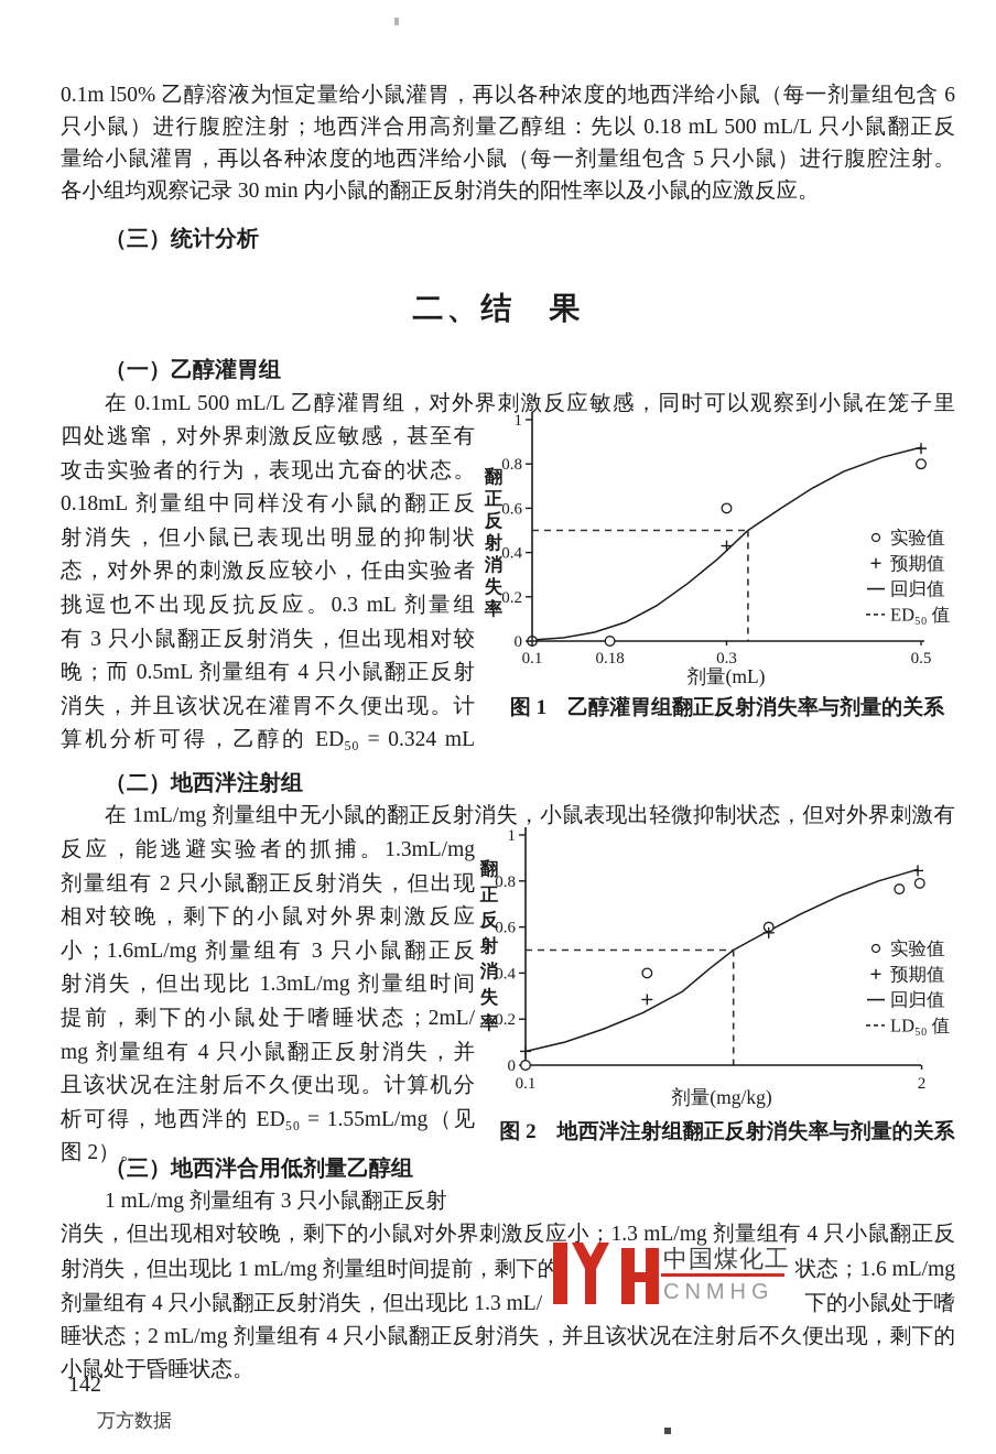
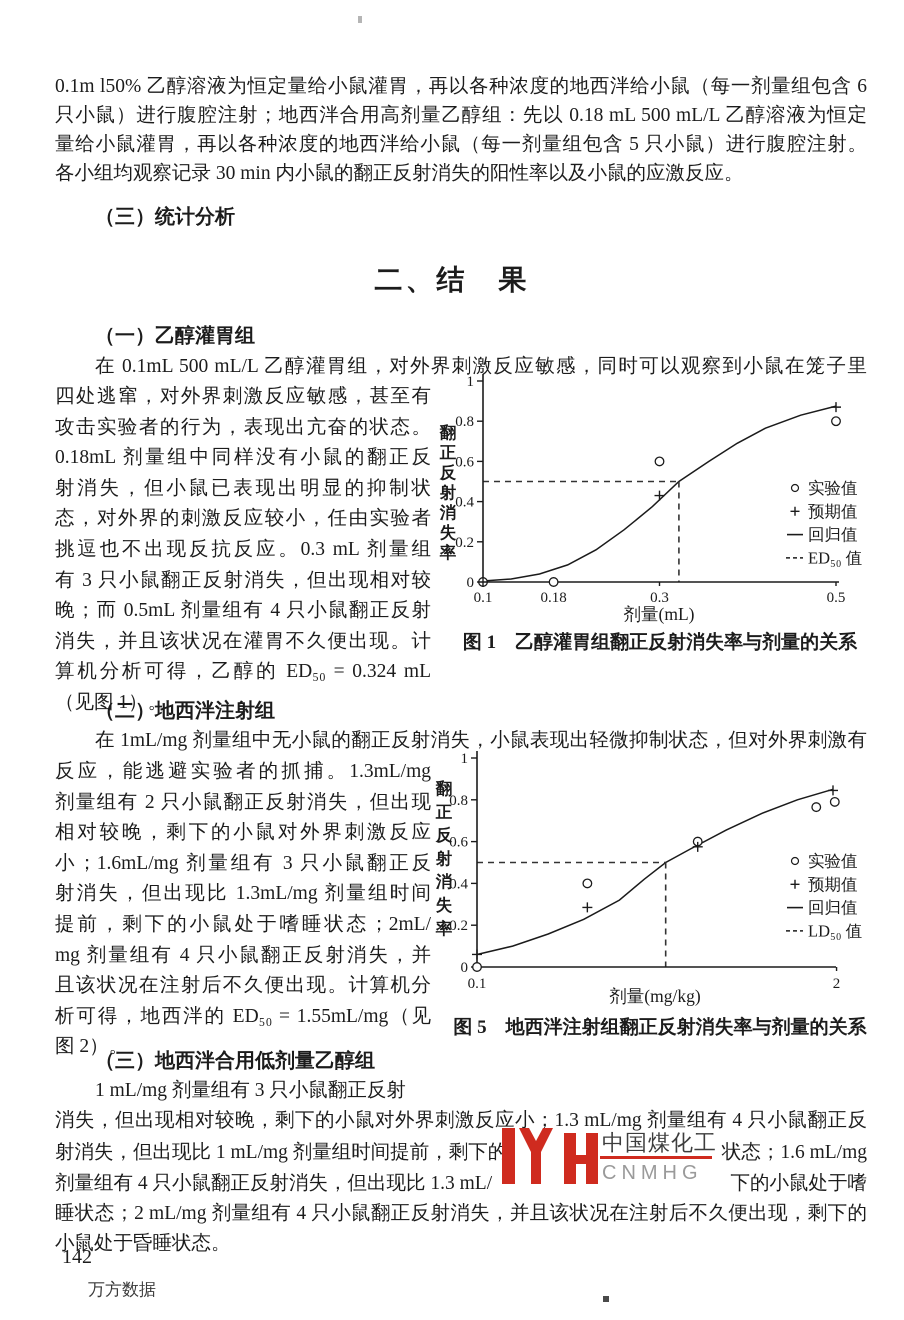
  0.1m l50% 乙醇溶液为恒定量给小鼠灌胃，再以各种浓度的地西泮给小鼠（每一剂量组包含 6
- 只小鼠）进行腹腔注射；地西泮合用高剂量乙醇组：先以 0.18 mL 500 mL/L 只小鼠翻正反
+ 只小鼠）进行腹腔注射；地西泮合用高剂量乙醇组：先以 0.18 mL 500 mL/L 乙醇溶液为恒定
  量给小鼠灌胃，再以各种浓度的地西泮给小鼠（每一剂量组包含 5 只小鼠）进行腹腔注射。
  各小组均观察记录 30 min 内小鼠的翻正反射消失的阳性率以及小鼠的应激反应。
  （三）统计分析
  二、结 果
  （一）乙醇灌胃组
  在 0.1mL 500 mL/L 乙醇灌胃组，对外界刺激反应敏感，同时可以观察到小鼠在笼子里
  四处逃窜，对外界刺激反应敏感，甚至有
  攻击实验者的行为，表现出亢奋的状态。
  0.18mL 剂量组中同样没有小鼠的翻正反
  射消失，但小鼠已表现出明显的抑制状
  态，对外界的刺激反应较小，任由实验者
  挑逗也不出现反抗反应。0.3 mL 剂量组
  有 3 只小鼠翻正反射消失，但出现相对较
  晚；而 0.5mL 剂量组有 4 只小鼠翻正反射
  消失，并且该状况在灌胃不久便出现。计
  算机分析可得，乙醇的 ED₅₀ = 0.324 mL
+ （见图 1）。
  0
  0.2
  0.4
  0.6
  0.8
  1
  0.1
  0.18
  0.3
  0.5
  实验值
  预期值
  回归值
  ED₅₀ 值
  翻
  正
  反
  射
  消
  失
  率
  剂量(mL)
  图 1 乙醇灌胃组翻正反射消失率与剂量的关系
  （二）地西泮注射组
  在 1mL/mg 剂量组中无小鼠的翻正反射消失，小鼠表现出轻微抑制状态，但对外界刺激有
  反应，能逃避实验者的抓捕。1.3mL/mg
  剂量组有 2 只小鼠翻正反射消失，但出现
  相对较晚，剩下的小鼠对外界刺激反应
  小；1.6mL/mg 剂量组有 3 只小鼠翻正反
  射消失，但出现比 1.3mL/mg 剂量组时间
  提前，剩下的小鼠处于嗜睡状态；2mL/
  mg 剂量组有 4 只小鼠翻正反射消失，并
  且该状况在注射后不久便出现。计算机分
  析可得，地西泮的 ED₅₀ = 1.55mL/mg（见
  图 2）。
  0
  0.2
  0.4
  0.6
  0.8
  1
  0.1
  2
  实验值
  预期值
  回归值
  LD₅₀ 值
  翻
  正
  反
  射
  消
  失
  率
  剂量(mg/kg)
- 图 2 地西泮注射组翻正反射消失率与剂量的关系
+ 图 5 地西泮注射组翻正反射消失率与剂量的关系
  （三）地西泮合用低剂量乙醇组
  1 mL/mg 剂量组有 3 只小鼠翻正反射
  消失，但出现相对较晚，剩下的小鼠对外界刺激反应小；1.3 mL/mg 剂量组有 4 只小鼠翻正反
  射消失，但出现比 1 mL/mg 剂量组时间提前，剩下的
  状态；1.6 mL/mg
  剂量组有 4 只小鼠翻正反射消失，但出现比 1.3 mL/
  下的小鼠处于嗜
  睡状态；2 mL/mg 剂量组有 4 只小鼠翻正反射消失，并且该状况在注射后不久便出现，剩下的
  小鼠处于昏睡状态。
  中国煤化工
  CNMHG
  142
  万方数据
